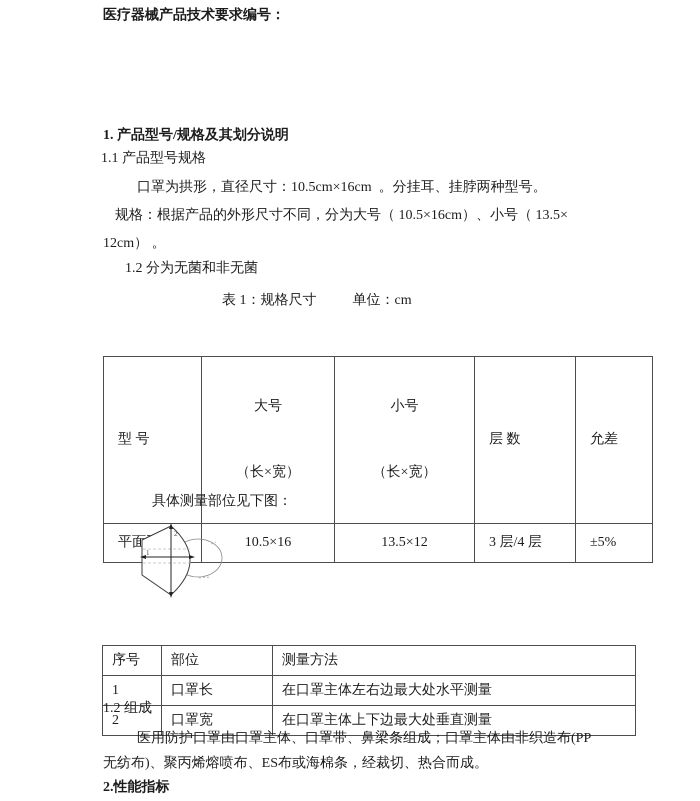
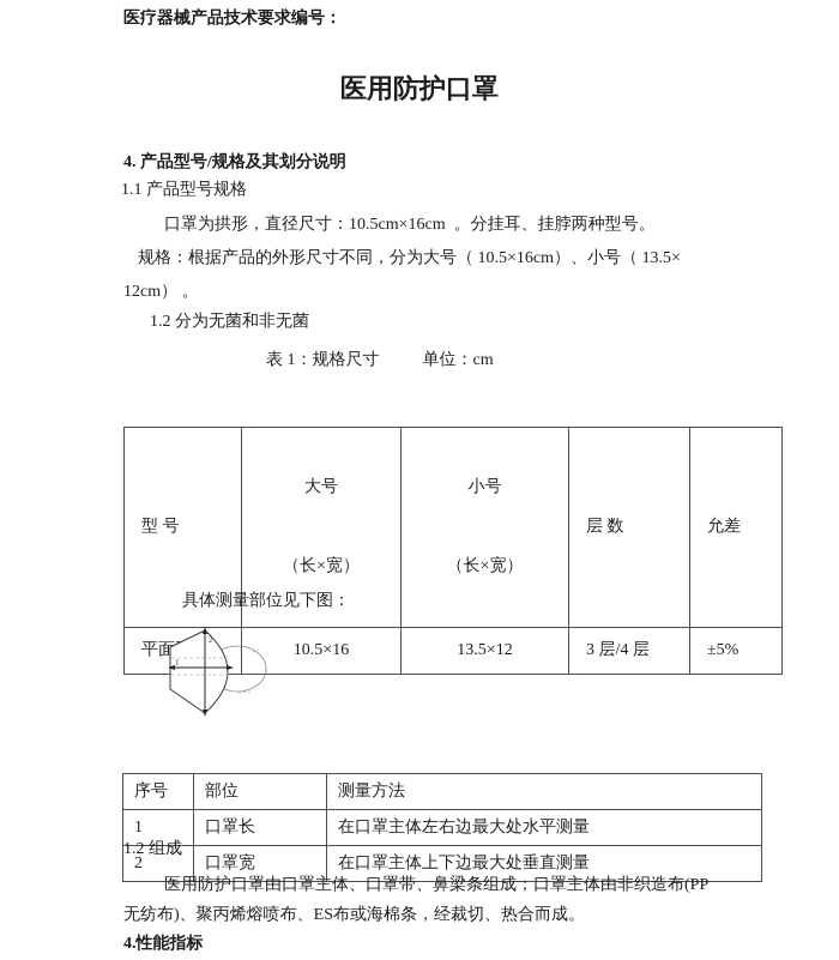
  医疗器械产品技术要求编号：
+ 医用防护口罩
- 1. 产品型号/规格及其划分说明
+ 4. 产品型号/规格及其划分说明
  1.1 产品型号规格
  口罩为拱形，直径尺寸：10.5cm×16cm 。分挂耳、挂脖两种型号。
  规格：根据产品的外形尺寸不同，分为大号（ 10.5×16cm）、小号（ 13.5×
  12cm） 。
  1.2 分为无菌和非无菌
  表 1：规格尺寸 单位：cm
  型 号	大号 （长×宽）	小号 （长×宽）	层 数	允差
  平面	10.5×16	13.5×12	3 层/4 层	±5%
  具体测量部位见下图：
  2
  1
  序号	部位	测量方法
  1	口罩长	在口罩主体左右边最大处水平测量
  2	口罩宽	在口罩主体上下边最大处垂直测量
  1.2 组成
  医用防护口罩由口罩主体、口罩带、鼻梁条组成；口罩主体由非织造布(PP
  无纺布)、聚丙烯熔喷布、ES布或海棉条，经裁切、热合而成。
- 2.性能指标
+ 4.性能指标
